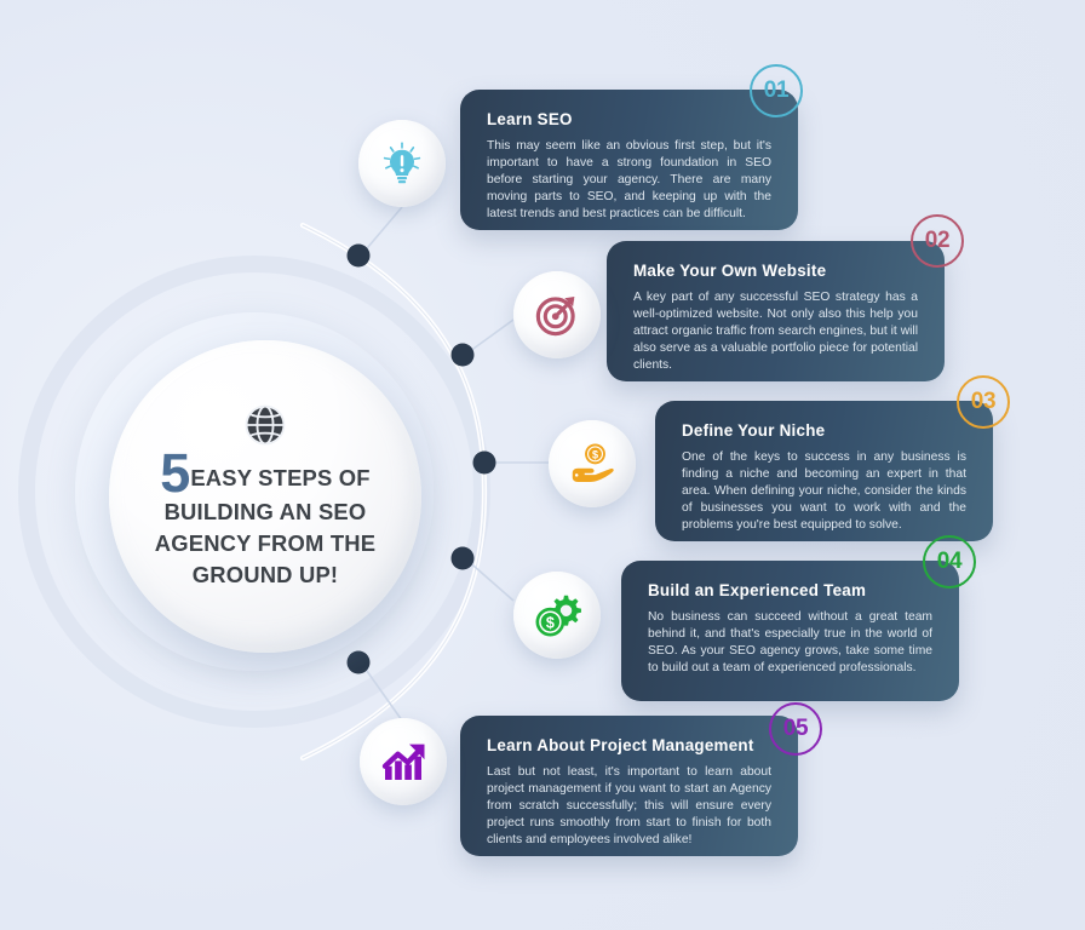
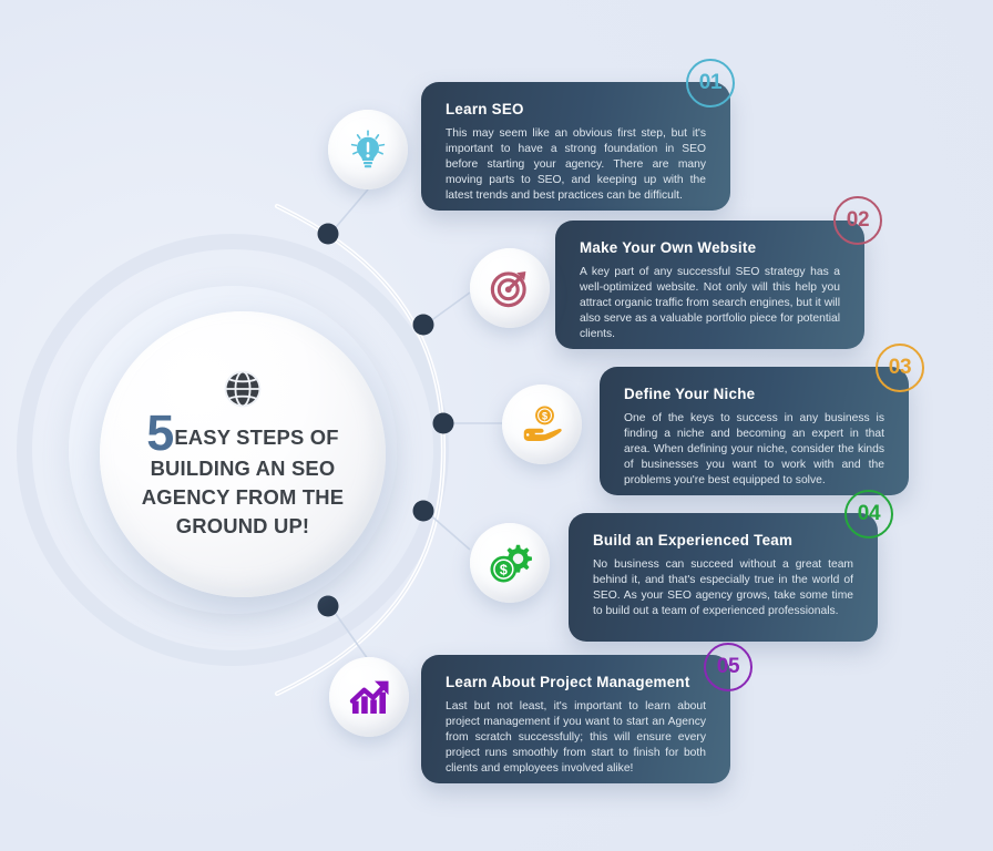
  5EASY STEPS OF BUILDING AN SEO AGENCY FROM THE GROUND UP!
  $
  $
  Learn SEO
  This may seem like an obvious first step, but it's important to have a strong foundation in SEO before starting your agency. There are many moving parts to SEO, and keeping up with the latest trends and best practices can be difficult.
  Make Your Own Website
- A key part of any successful SEO strategy has a well-optimized website. Not only also this help you attract organic traffic from search engines, but it will also serve as a valuable portfolio piece for potential clients.
+ A key part of any successful SEO strategy has a well-optimized website. Not only will this help you attract organic traffic from search engines, but it will also serve as a valuable portfolio piece for potential clients.
  Define Your Niche
  One of the keys to success in any business is finding a niche and becoming an expert in that area. When defining your niche, consider the kinds of businesses you want to work with and the problems you're best equipped to solve.
  Build an Experienced Team
  No business can succeed without a great team behind it, and that's especially true in the world of SEO. As your SEO agency grows, take some time to build out a team of experienced professionals.
  Learn About Project Management
  Last but not least, it's important to learn about project management if you want to start an Agency from scratch successfully; this will ensure every project runs smoothly from start to finish for both clients and employees involved alike!
  01
  02
  03
  04
  05
